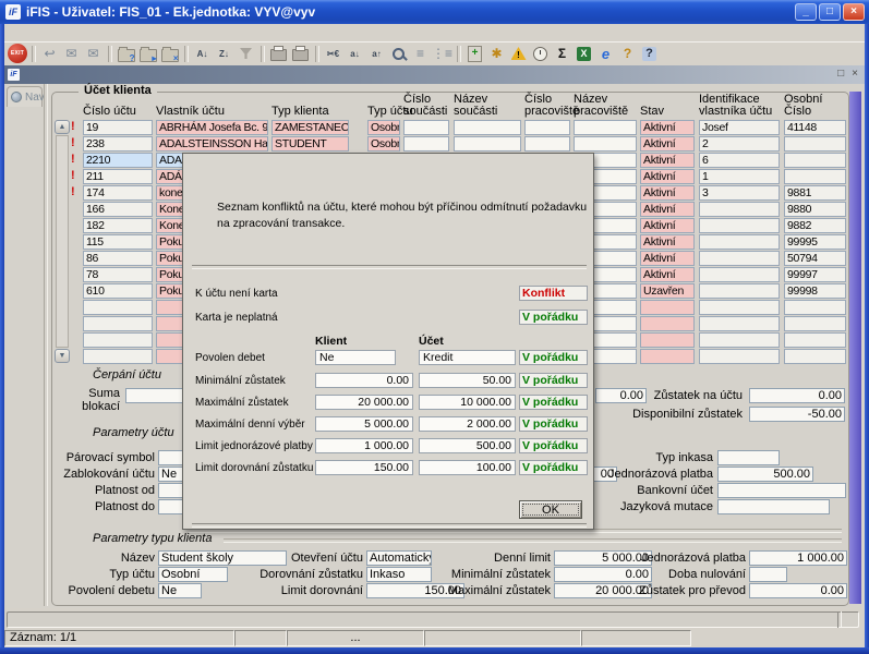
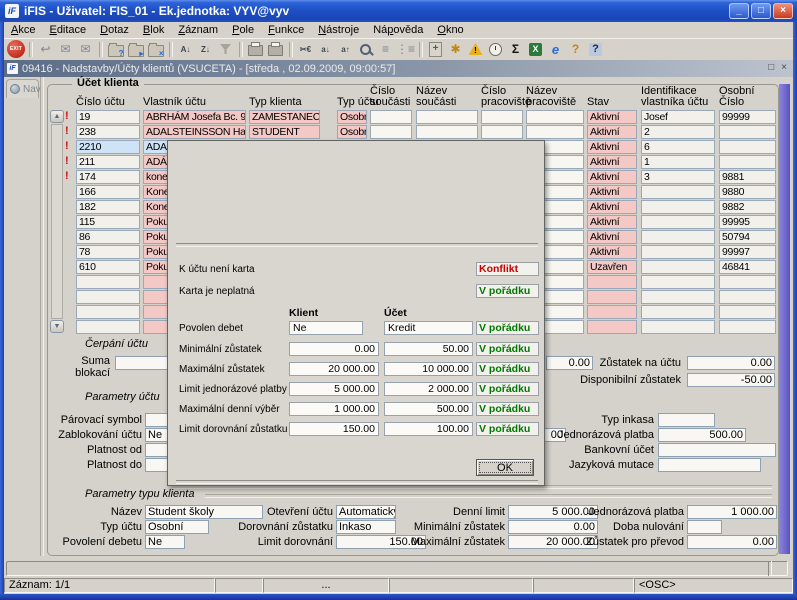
  iF
  iFIS - Uživatel: FIS_01 - Ek.jednotka: VYV@vyv
  _
  □
  ×
+ Akce
+ Editace
+ Dotaz
+ Blok
+ Záznam
+ Pole
+ Funkce
+ Nástroje
+ Nápověda
+ Okno
  ↩
  ✉
  ✉
  ?
  ▸
  ×
  A↓
  Z↓
  ✂€
  a↓
  a↑
  ≡
  ⋮≡
  +
  ✱
  !
  Σ
  X
  e
  ?
  ?
+ 09416 - Nadstavby/Účty klientů (VSUCETA) - [středa , 02.09.2009, 09:00:57]
  □
  ×
  Nav
  Účet klienta
  Číslo účtu
  Vlastník účtu
  Typ klienta
  Typ účtu
  Číslo
  součásti
  Název
  součásti
  Číslo
  pracoviště
  Název
  pracoviště
  Stav
  Identifikace
  vlastníka účtu
  Osobní
  Číslo
  !
  19
  ABRHÁM Josefa Bc. 9
  ZAMESTANEC
  Osobn
  Aktivní
  Josef
- 41148
+ 99999
  !
  238
  ADALSTEINSSON Ha
  STUDENT
  Osobn
  Aktivní
  2
  !
  2210
  Aktivní
  6
  !
  211
  Aktivní
  1
  !
  174
  kone
  Aktivní
  3
  9881
  166
  Aktivní
  9880
  182
  Aktivní
  9882
  115
  Poku
  Aktivní
  99995
  86
  Poku
  Aktivní
  50794
  78
  Poku
  Aktivní
  99997
  610
  Poku
  Uzavřen
- 99998
+ 46841
  Čerpání účtu
  Suma blokací
  0.00
  Zůstatek na účtu
  0.00
  Disponibilní zůstatek
  -50.00
  Parametry účtu
  Párovací symbol
  Zablokování účtu
  Ne
  Platnost od
  Platnost do
  Typ inkasa
  00
  Jednorázová platba
  500.00
  Bankovní účet
  Jazyková mutace
  Parametry typu klienta
  Název
  Student školy
  Otevření účtu
  Automatick
  Denní limit
  5 000.00
  Jednorázová platba
  1 000.00
  Typ účtu
  Osobní
  Dorovnání zůstatku
  Inkaso
  Minimální zůstatek
  0.00
  Doba nulování
  Povolení debetu
  Ne
  Limit dorovnání
  150.00
  Maximální zůstatek
  20 000.00
  Zůstatek pro převod
  0.00
- Seznam konfliktů na účtu, které mohou být příčinou odmítnutí požadavku na zpracování transakce.
  Klient
  Účet
  K účtu není karta
  Konflikt
  Karta je neplatná
  V pořádku
  Povolen debet
  Ne
  Kredit
  V pořádku
  Minimální zůstatek
  0.00
  50.00
  V pořádku
  Maximální zůstatek
  20 000.00
  10 000.00
  V pořádku
- Maximální denní výběr
+ Limit jednorázové platby
  5 000.00
  2 000.00
  V pořádku
- Limit jednorázové platby
+ Maximální denní výběr
  1 000.00
  500.00
  V pořádku
  Limit dorovnání zůstatku
  150.00
  100.00
  V pořádku
  OK
  Záznam: 1/1
  ...
+ <OSC>
